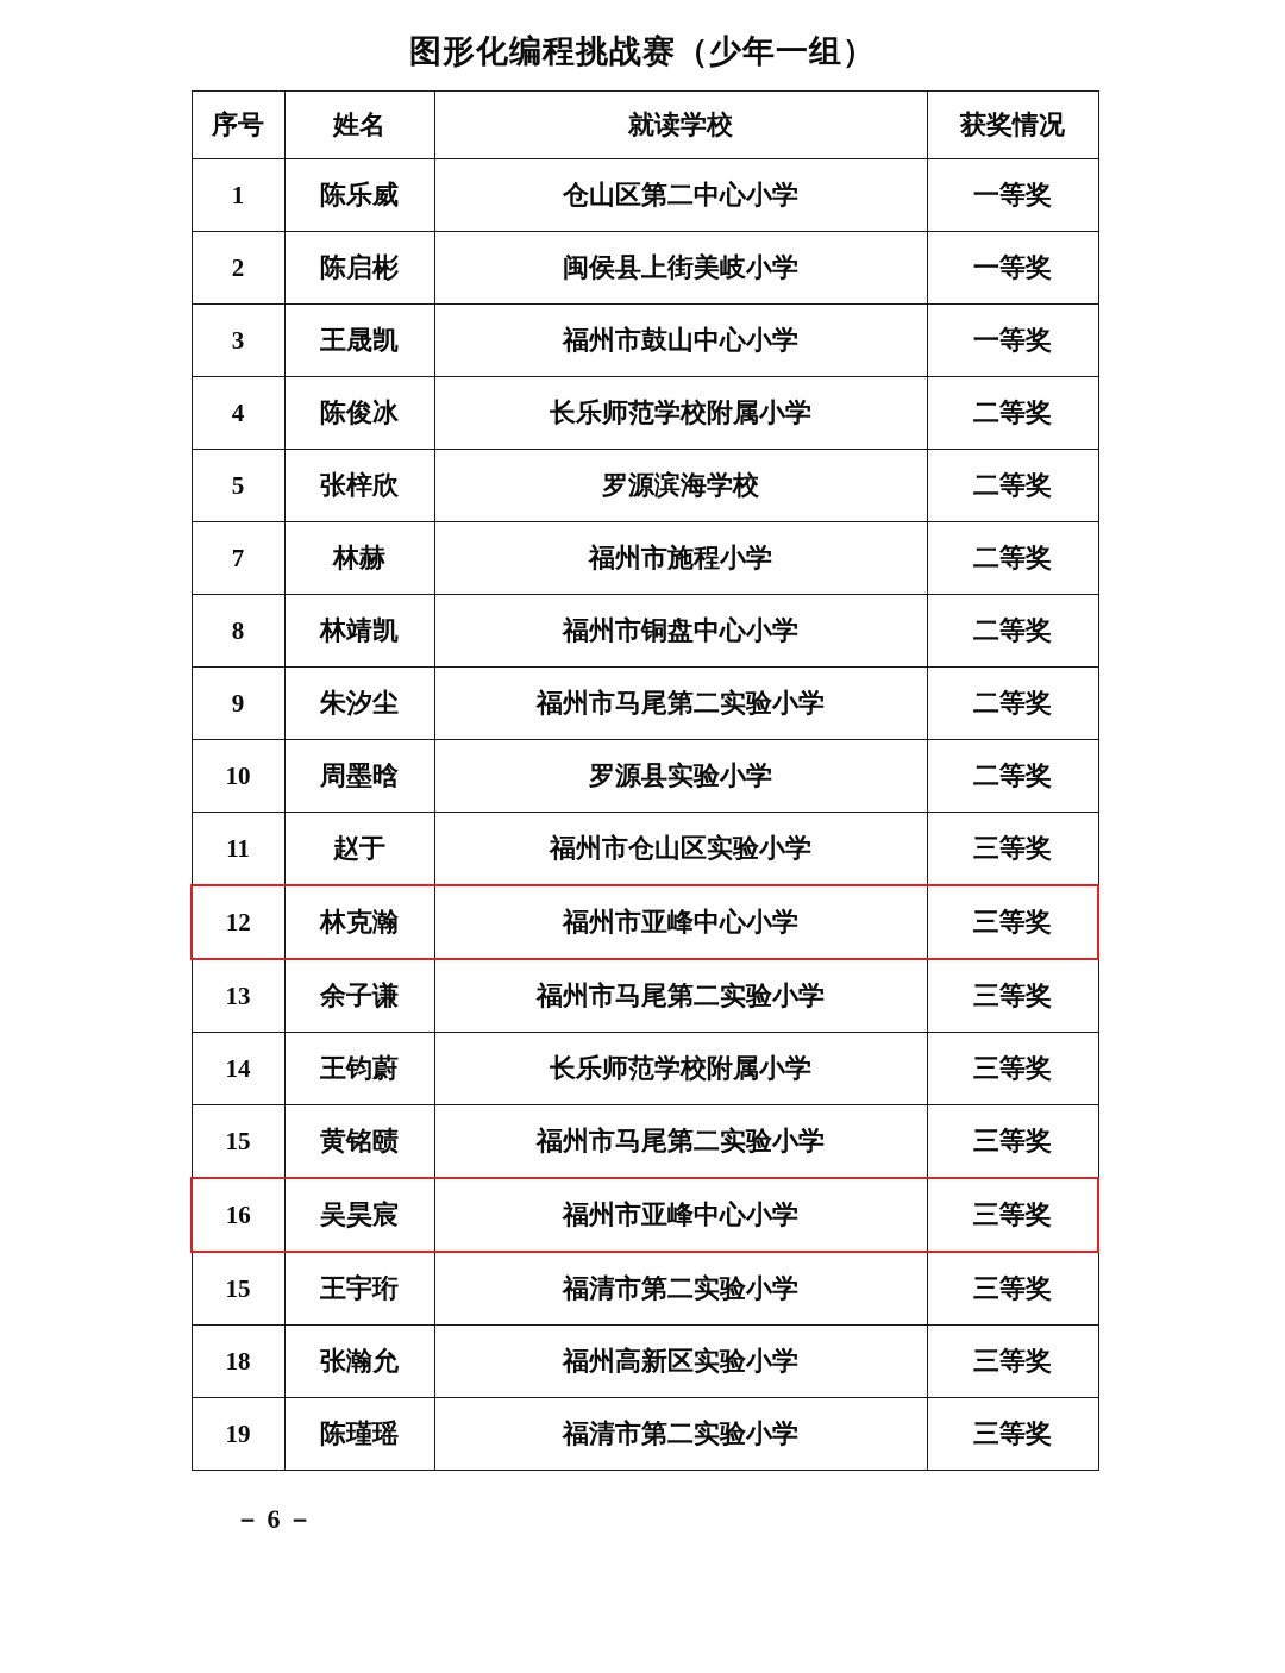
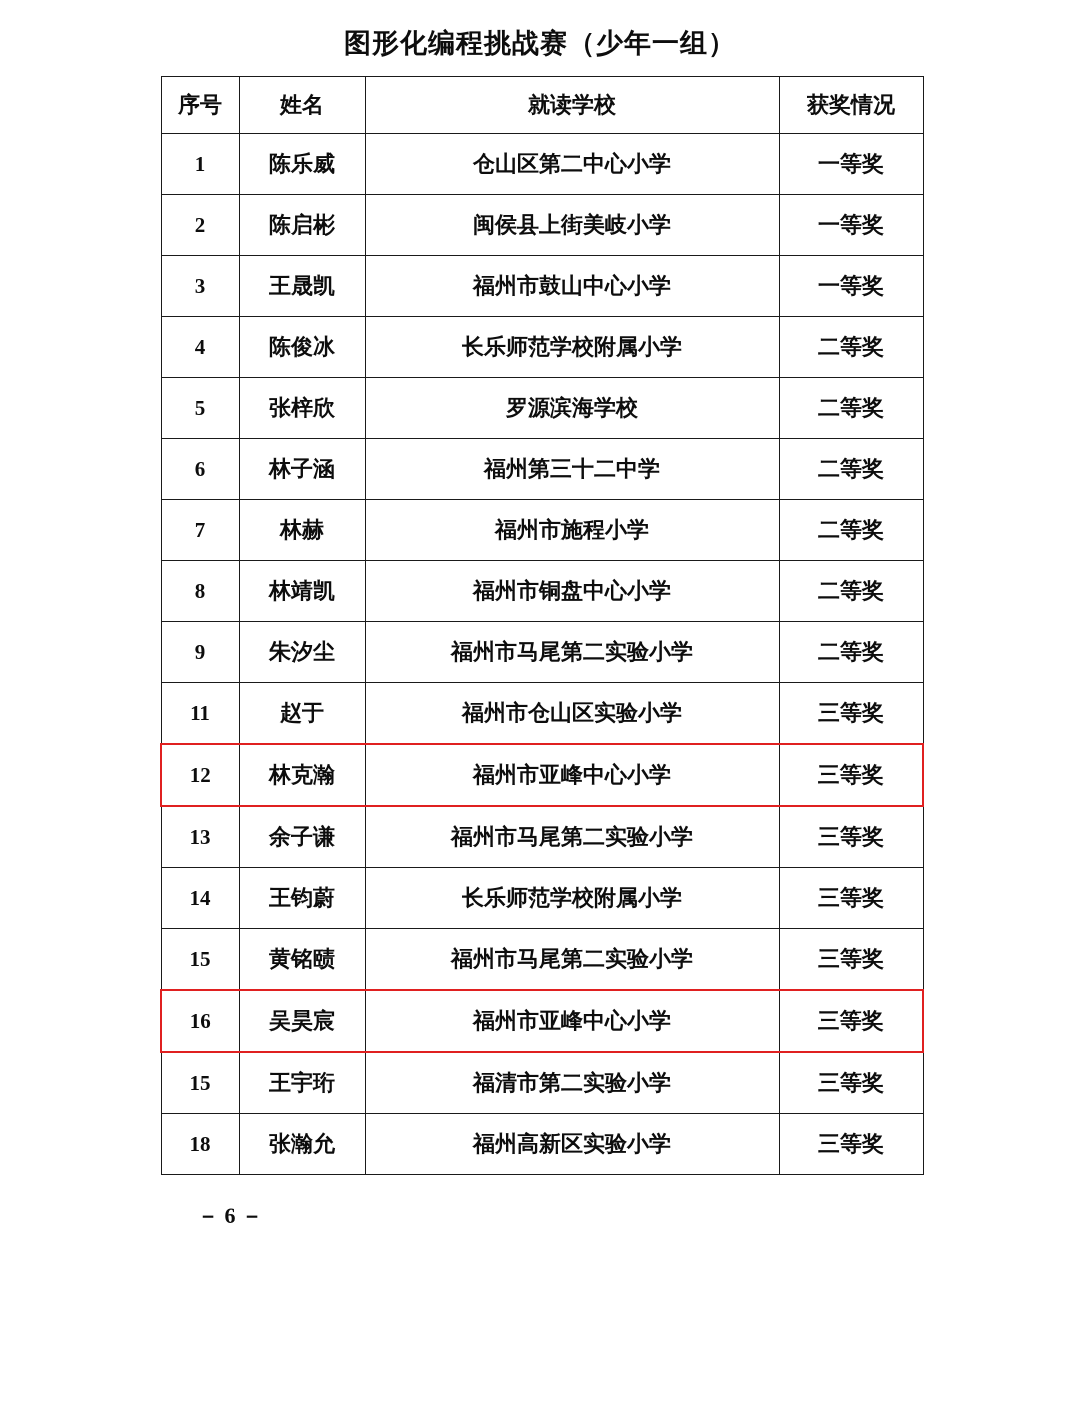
  图形化编程挑战赛（少年一组）
  序号	姓名	就读学校	获奖情况
  1	陈乐威	仓山区第二中心小学	一等奖
  2	陈启彬	闽侯县上街美岐小学	一等奖
  3	王晟凯	福州市鼓山中心小学	一等奖
  4	陈俊冰	长乐师范学校附属小学	二等奖
  5	张梓欣	罗源滨海学校	二等奖
+ 6	林子涵	福州第三十二中学	二等奖
  7	林赫	福州市施程小学	二等奖
  8	林靖凯	福州市铜盘中心小学	二等奖
  9	朱汐尘	福州市马尾第二实验小学	二等奖
- 10	周墨晗	罗源县实验小学	二等奖
  11	赵于	福州市仓山区实验小学	三等奖
  12	林克瀚	福州市亚峰中心小学	三等奖
  13	余子谦	福州市马尾第二实验小学	三等奖
  14	王钧蔚	长乐师范学校附属小学	三等奖
  15	黄铭赜	福州市马尾第二实验小学	三等奖
  16	吴昊宸	福州市亚峰中心小学	三等奖
  15	王宇珩	福清市第二实验小学	三等奖
  18	张瀚允	福州高新区实验小学	三等奖
- 19	陈瑾瑶	福清市第二实验小学	三等奖
  － 6 －
